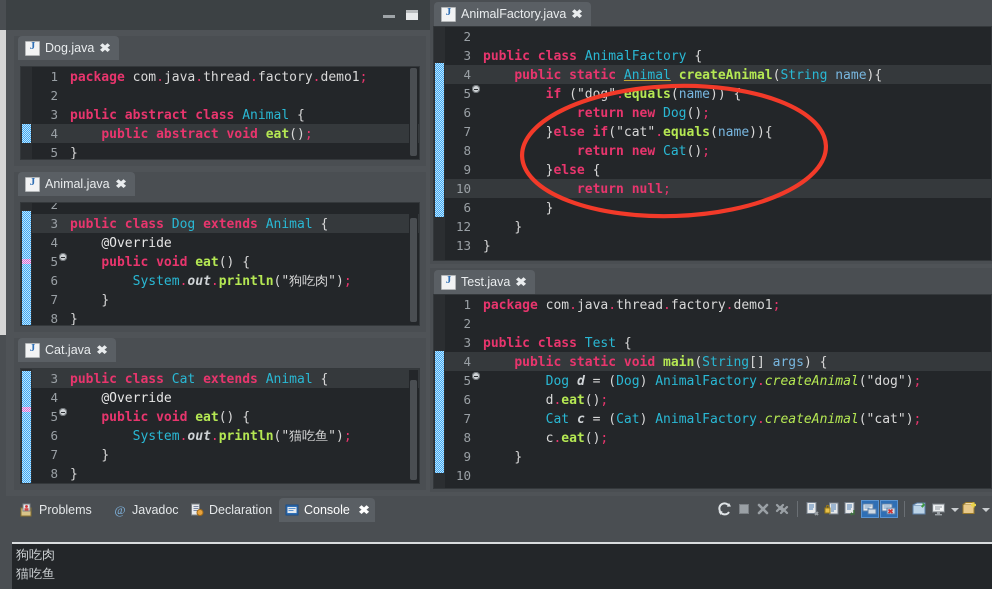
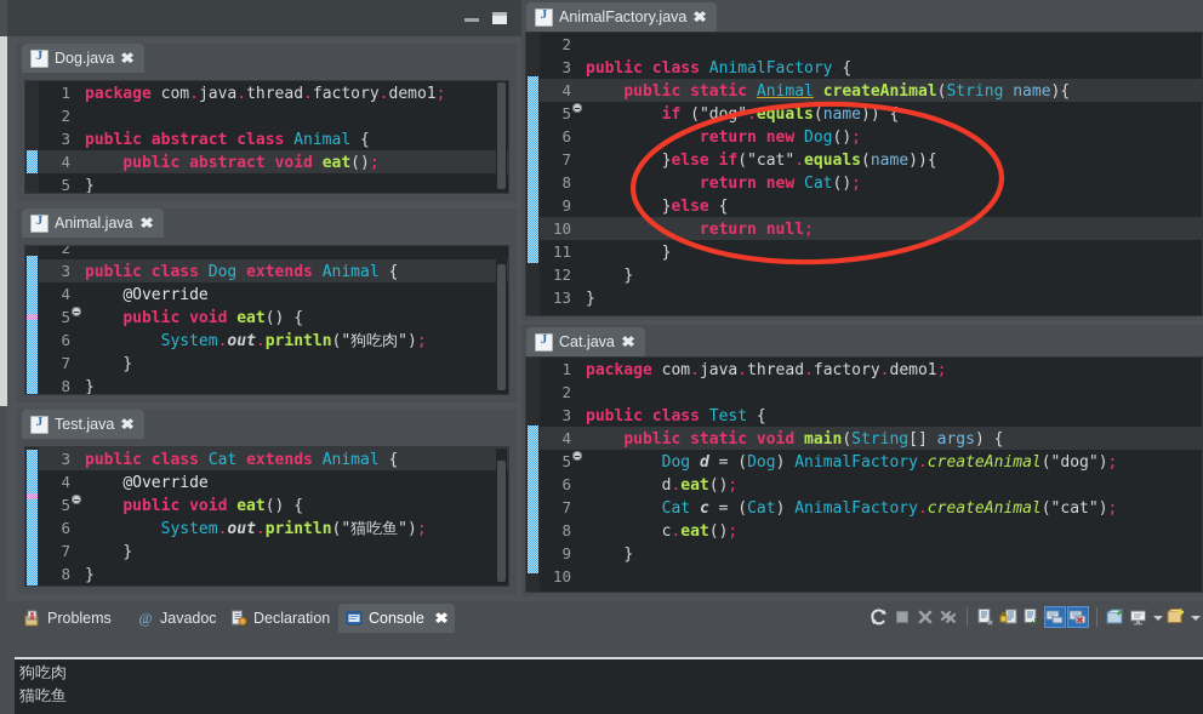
  Dog.java
  ✖
  1 package com.java.thread.factory.demo1;
  2
  3 public abstract class Animal {
  4 public abstract void eat();
  5 }
  Animal.java
  ✖
  2
  3 public class Dog extends Animal {
  4 @Override
  5 public void eat() {
  6 System.out.println("狗吃肉");
  7 }
  8 }
- Cat.java
+ Test.java
  ✖
  3 public class Cat extends Animal {
  4 @Override
  5 public void eat() {
  6 System.out.println("猫吃鱼");
  7 }
  8 }
  AnimalFactory.java
  ✖
  2
  3 public class AnimalFactory {
  4 public static Animal createAnimal(String name){
  5 if ("do .equals(name)) {
  6 return new Dog();
  7 }else if("cat".equals(name)){
  8 return new Cat();
  9 }else {
  10 return null;
- 6 }
+ 11 }
  12 }
  13 }
- Test.java
+ Cat.java
  ✖
  1 package com.java.thread.factory.demo1;
  2
  3 public class Test {
  4 public static void main(String[] args) {
  5 Dog d = (Dog) AnimalFactory.createAnimal("dog");
  6 d.eat();
  7 Cat c = (Cat) AnimalFactory.createAnimal("cat");
  8 c.eat();
  9 }
  10
  Problems
  @
  Javadoc
  Declaration
  Console
  ✖
  狗吃肉
  猫吃鱼
